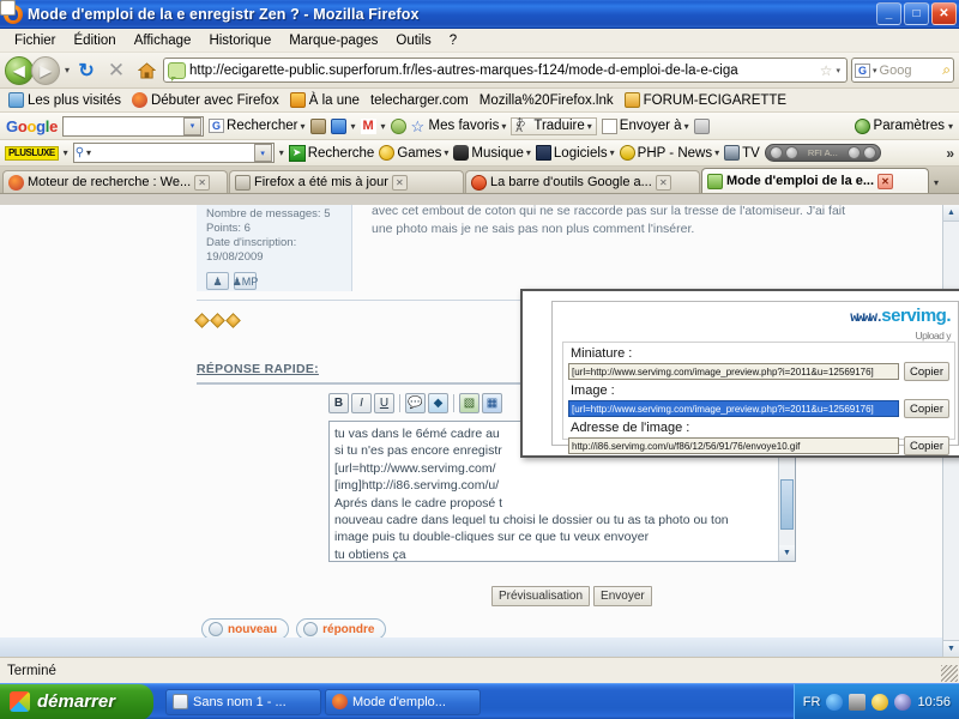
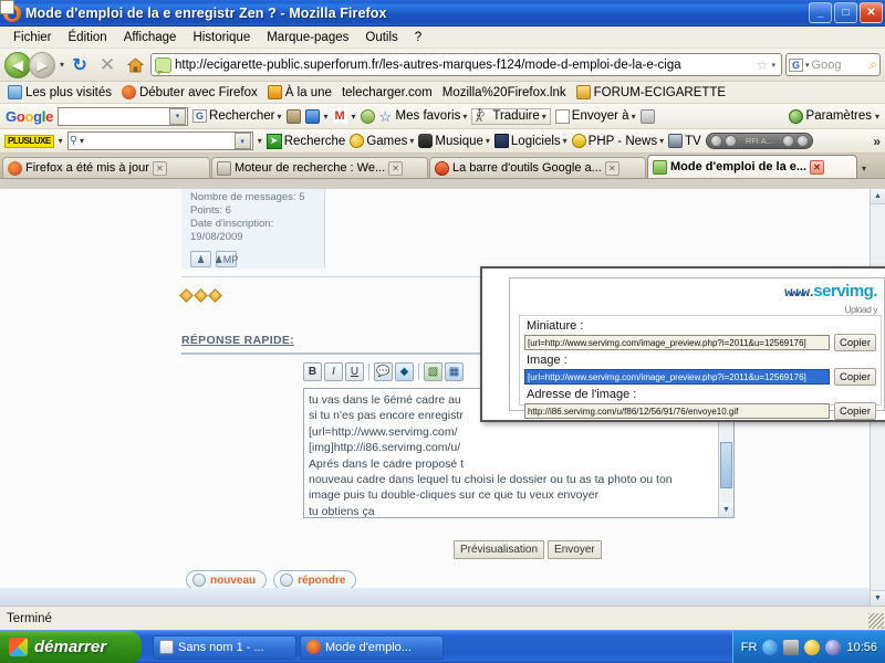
  Mode d'emploi de la e enregistr Zen ? - Mozilla Firefox
  _
  □
  ✕
  Fichier
  Édition
  Affichage
  Historique
  Marque-pages
  Outils
  ?
  ◀
  ▶
  ▾
  ↻
  ✕
  http://ecigarette-public.superforum.fr/les-autres-marques-f124/mode-d-emploi-de-la-e-ciga
  ☆
  G
  Goog
  ⌕
  Les plus visités
  Débuter avec Firefox
  À la une
  telecharger.com
  Mozilla%20Firefox.lnk
  FORUM-ECIGARETTE
  Google
  G
  Rechercher
  ▾
  ▾
  M
  ▾
  ☆
  Mes favoris
  ▾
  あ
  A
  Traduire
  ▾
  Envoyer à
  ▾
  Paramètres
  ▾
  PLUSLUXE
  ▾
  ⚲
  ▾
  ▾
  ➤
  Recherche
  Games
  ▾
  Musique
  ▾
  Logiciels
  ▾
  PHP - News
  ▾
  TV
  RFI A...
  »
- Moteur de recherche : We...
+ Firefox a été mis à jour
  ✕
- Firefox a été mis à jour
+ Moteur de recherche : We...
  ✕
  La barre d'outils Google a...
  ✕
  Mode d'emploi de la e...
  ✕
  ▾
  Nombre de messages: 5
  Points: 6
  Date d'inscription:
  19/08/2009
  ♟
  ♟MP
- avec cet embout de coton qui ne se raccorde pas sur la tresse de l'atomiseur. J'ai fait
- une photo mais je ne sais pas non plus comment l'insérer.
  RÉPONSE RAPIDE:
  B
  I
  U
  💬
  ◆
  ▧
  ▦
  tu vas dans le 6émé cadre au
  si tu n'es pas encore enregistr
  [url=http://www.servimg.com/
  [img]http://i86.servimg.com/u/
  Aprés dans le cadre proposé t
  nouveau cadre dans lequel tu choisi le dossier ou tu as ta photo ou ton
  image puis tu double-cliques sur ce que tu veux envoyer
  tu obtiens ça
  Prévisualisation
  Envoyer
  nouveau
  répondre
  wwww.servimg.
  Upload y
  Miniature :
  [url=http://www.servimg.com/image_preview.php?i=2011&u=12569176]
  Copier
  Image :
  [url=http://www.servimg.com/image_preview.php?i=2011&u=12569176]
  Copier
  Adresse de l'image :
  http://i86.servimg.com/u/f86/12/56/91/76/envoye10.gif
  Copier
  Terminé
  démarrer
  Sans nom 1 - ...
  Mode d'emplo...
  FR
  10:56
